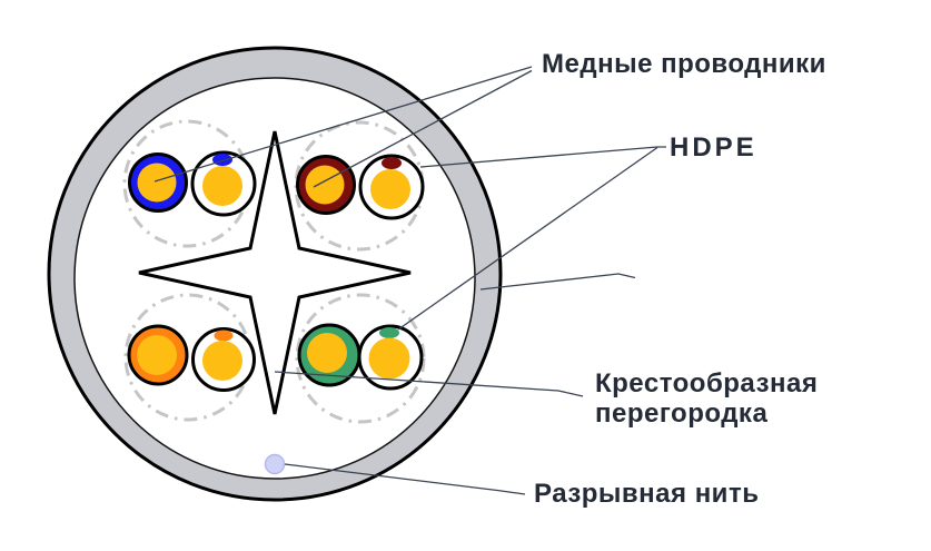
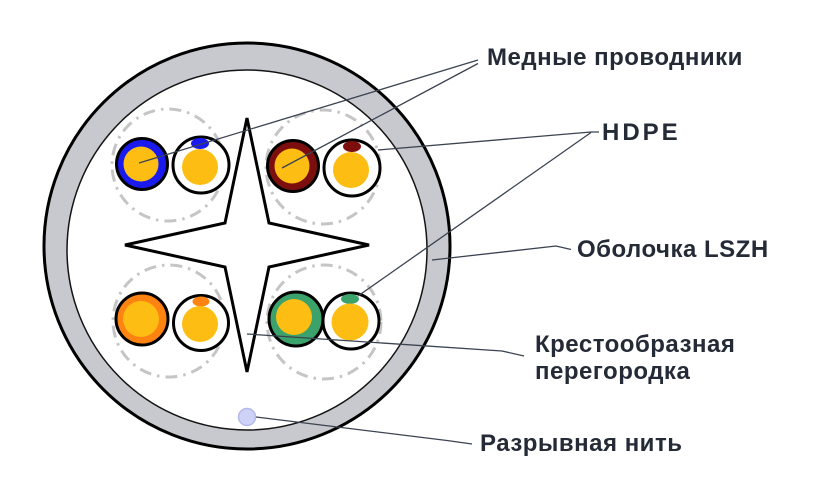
  Медные проводники
  HDPE
+ Оболочка LSZH
  Крестообразная
  перегородка
  Разрывная нить
